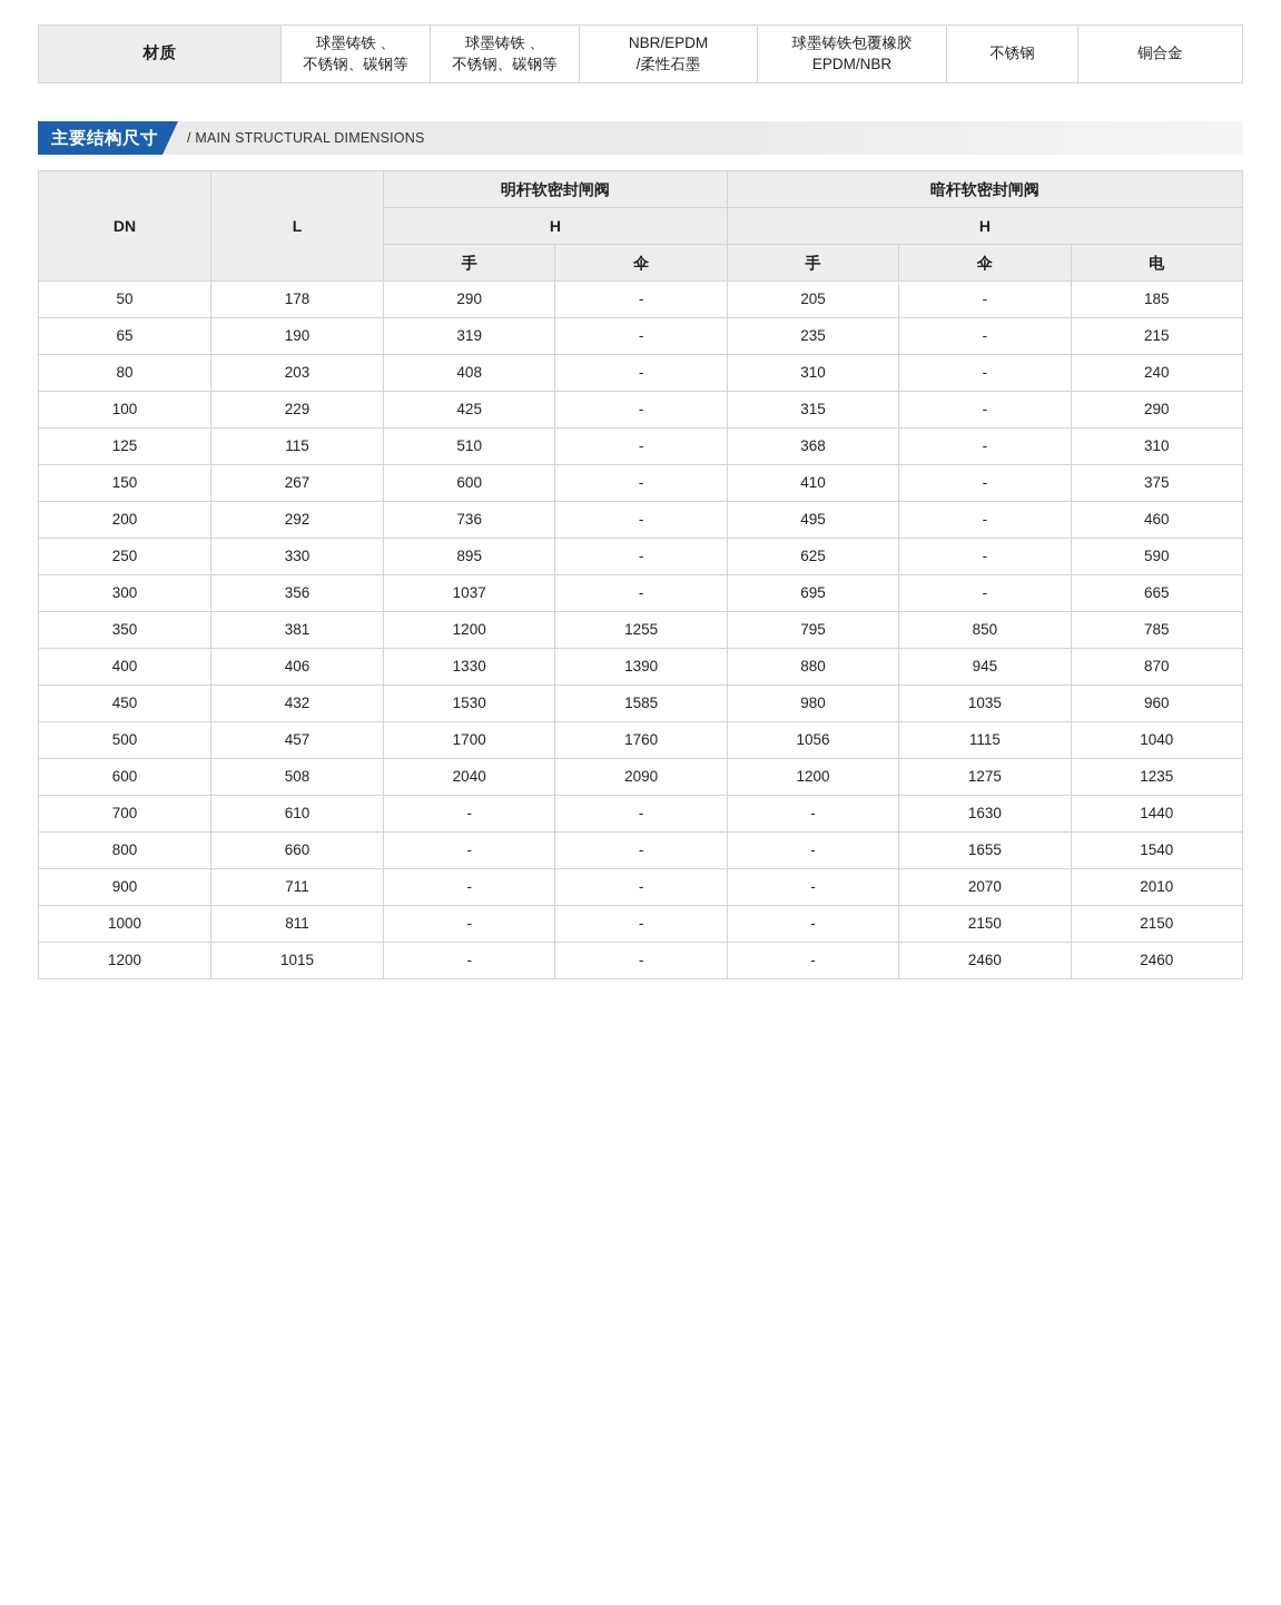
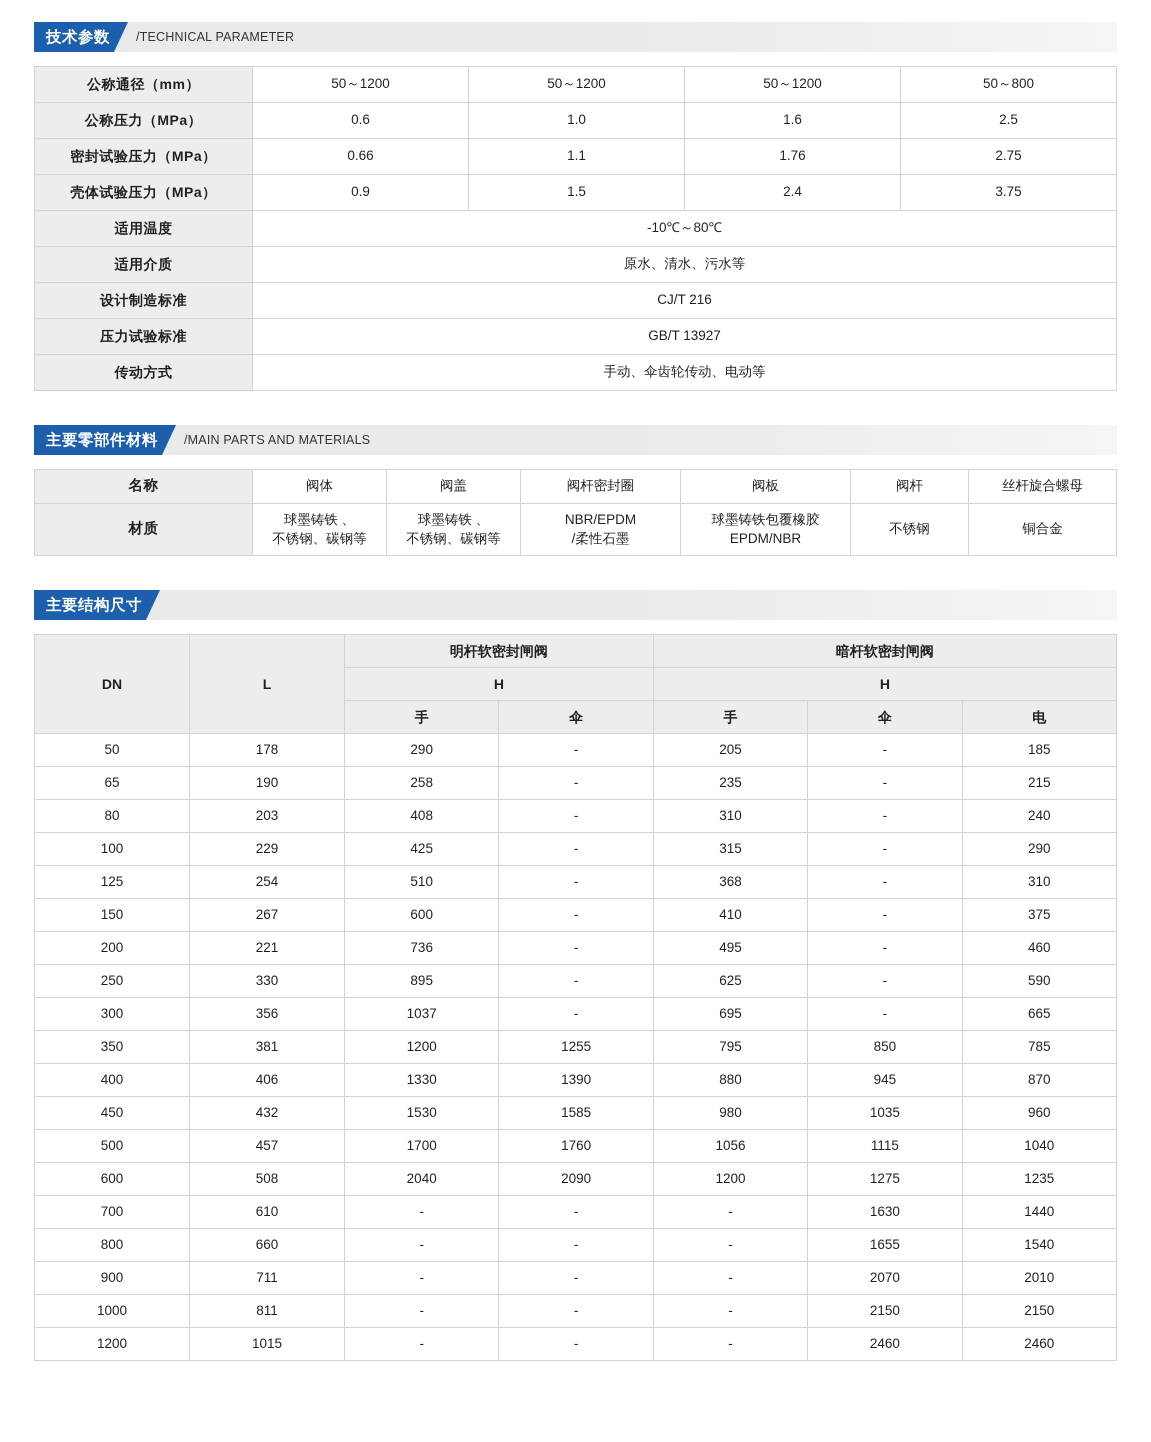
+ 技术参数
+ /TECHNICAL PARAMETER
+ 公称通径（mm）	50～1200	50～1200	50～1200	50～800
+ 公称压力（MPa）	0.6	1.0	1.6	2.5
+ 密封试验压力（MPa）	0.66	1.1	1.76	2.75
+ 壳体试验压力（MPa）	0.9	1.5	2.4	3.75
+ 适用温度	-10℃～80℃
+ 适用介质	原水、清水、污水等
+ 设计制造标准	CJ/T 216
+ 压力试验标准	GB/T 13927
+ 传动方式	手动、伞齿轮传动、电动等
+ 主要零部件材料
+ /MAIN PARTS AND MATERIALS
+ 名称	阀体	阀盖	阀杆密封圈	阀板	阀杆	丝杆旋合螺母
  材质	球墨铸铁 、不锈钢、碳钢等	球墨铸铁 、不锈钢、碳钢等	NBR/EPDM/柔性石墨	球墨铸铁包覆橡胶EPDM/NBR	不锈钢	铜合金
  主要结构尺寸
- / MAIN STRUCTURAL DIMENSIONS
  DN	L	明杆软密封闸阀	暗杆软密封闸阀
  H	H
  手	伞	手	伞	电
  50	178	290	-	205	-	185
- 65	190	319	-	235	-	215
+ 65	190	258	-	235	-	215
  80	203	408	-	310	-	240
  100	229	425	-	315	-	290
- 125	115	510	-	368	-	310
+ 125	254	510	-	368	-	310
  150	267	600	-	410	-	375
- 200	292	736	-	495	-	460
+ 200	221	736	-	495	-	460
  250	330	895	-	625	-	590
  300	356	1037	-	695	-	665
  350	381	1200	1255	795	850	785
  400	406	1330	1390	880	945	870
  450	432	1530	1585	980	1035	960
  500	457	1700	1760	1056	1115	1040
  600	508	2040	2090	1200	1275	1235
  700	610	-	-	-	1630	1440
  800	660	-	-	-	1655	1540
  900	711	-	-	-	2070	2010
  1000	811	-	-	-	2150	2150
  1200	1015	-	-	-	2460	2460
